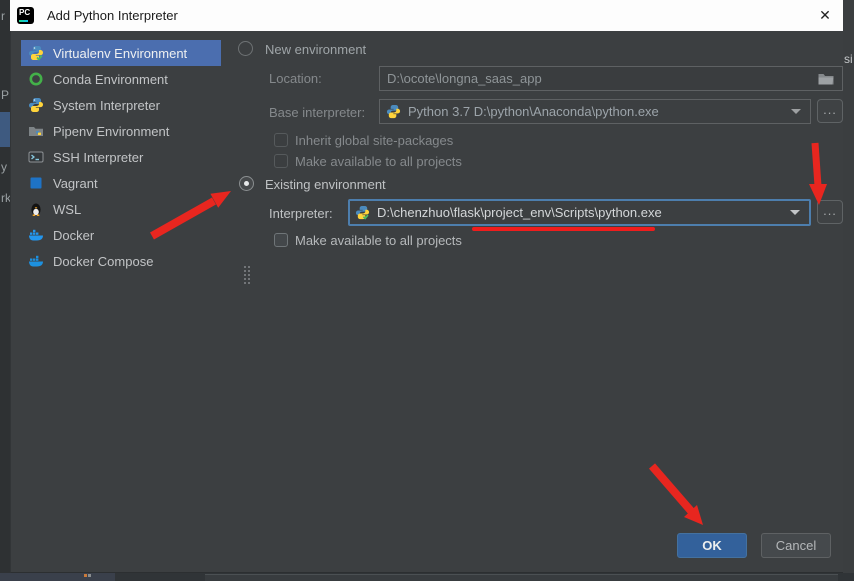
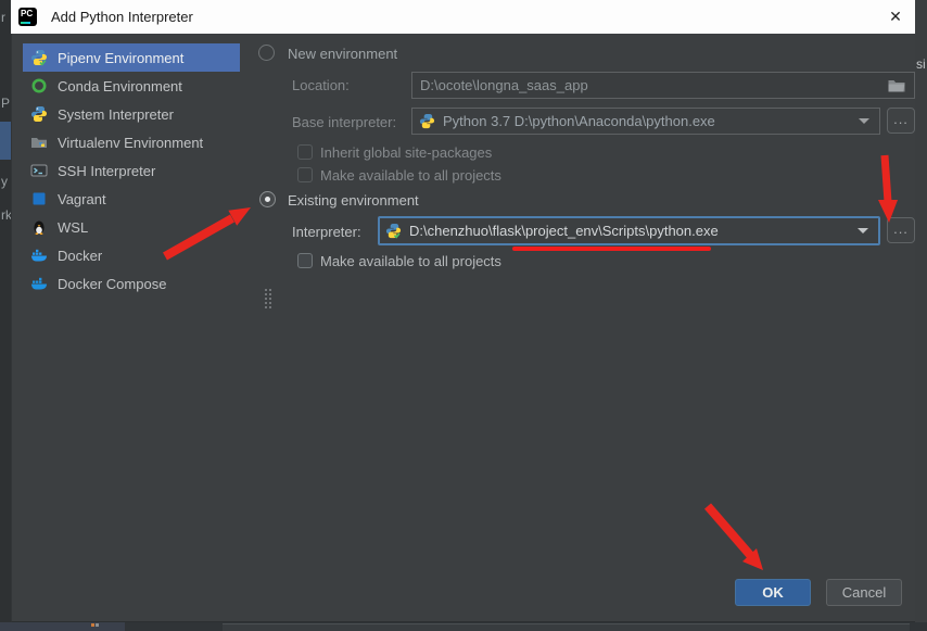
  r
  P
  y
  rk
  si
  PC
  Add Python Interpreter
  ✕
- Virtualenv Environment
+ Pipenv Environment
  Conda Environment
  System Interpreter
- Pipenv Environment
+ Virtualenv Environment
  SSH Interpreter
  Vagrant
  WSL
  Docker
  Docker Compose
  New environment
  Location:
  D:\ocote\longna_saas_app
  Base interpreter:
  Python 3.7 D:\python\Anaconda\python.exe
  ...
  Inherit global site-packages
  Make available to all projects
  Existing environment
  Interpreter:
  D:\chenzhuo\flask\project_env\Scripts\python.exe
  ...
  Make available to all projects
  OK
  Cancel
